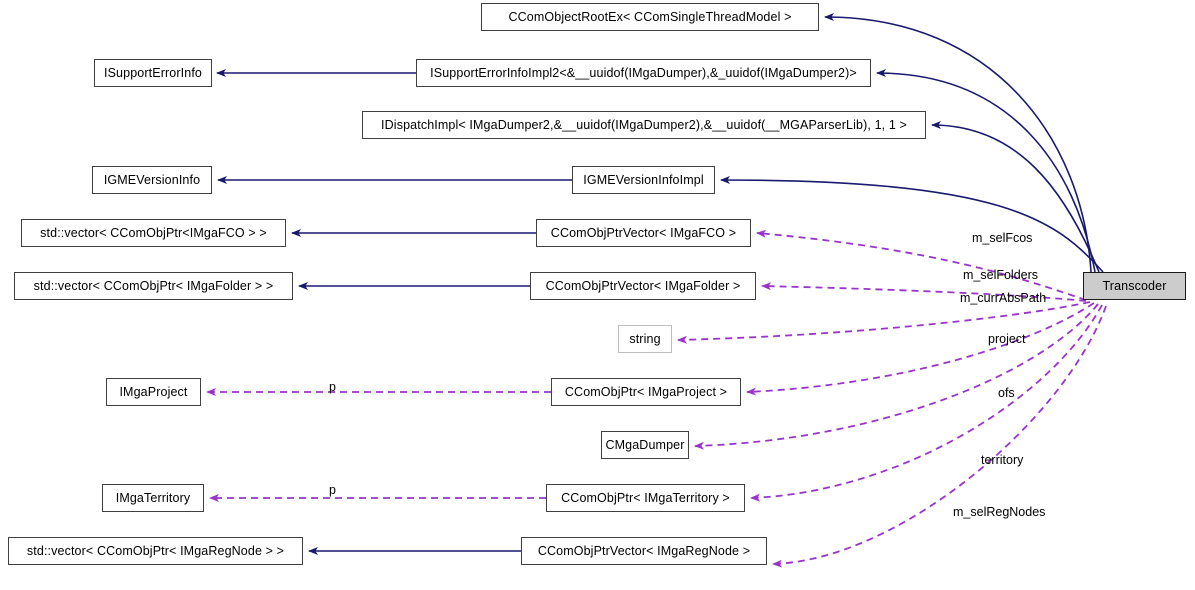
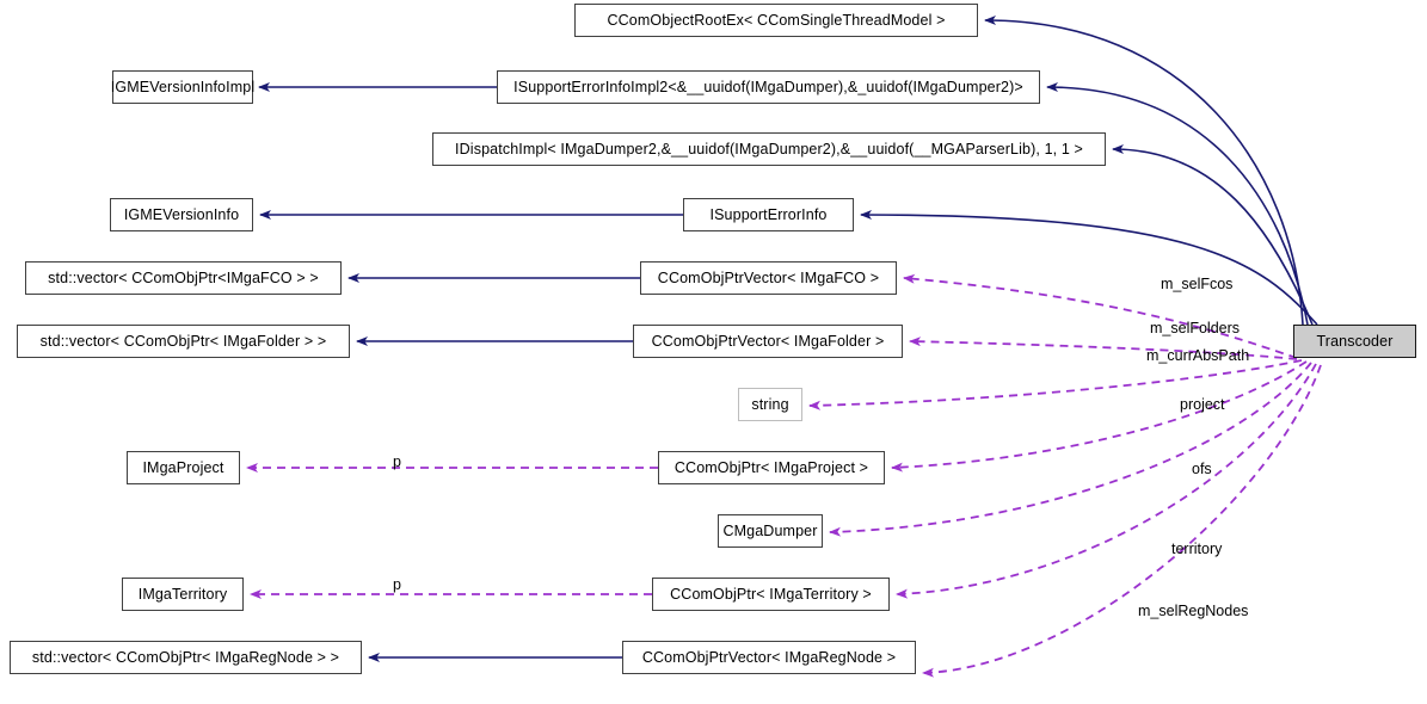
  CComObjectRootEx< CComSingleThreadModel >
- ISupportErrorInfo
+ IGMEVersionInfoImpl
  ISupportErrorInfoImpl2<&__uuidof(IMgaDumper),&_uuidof(IMgaDumper2)>
  IDispatchImpl< IMgaDumper2,&__uuidof(IMgaDumper2),&__uuidof(__MGAParserLib), 1, 1 >
  IGMEVersionInfo
- IGMEVersionInfoImpl
+ ISupportErrorInfo
  std::vector< CComObjPtr<IMgaFCO > >
  CComObjPtrVector< IMgaFCO >
  std::vector< CComObjPtr< IMgaFolder > >
  CComObjPtrVector< IMgaFolder >
  string
  IMgaProject
  CComObjPtr< IMgaProject >
  CMgaDumper
  IMgaTerritory
  CComObjPtr< IMgaTerritory >
  std::vector< CComObjPtr< IMgaRegNode > >
  CComObjPtrVector< IMgaRegNode >
  Transcoder
  m_selFcos
  m_selFolders
  m_currAbsPath
  project
  ofs
  territory
  m_selRegNodes
  p
  p
